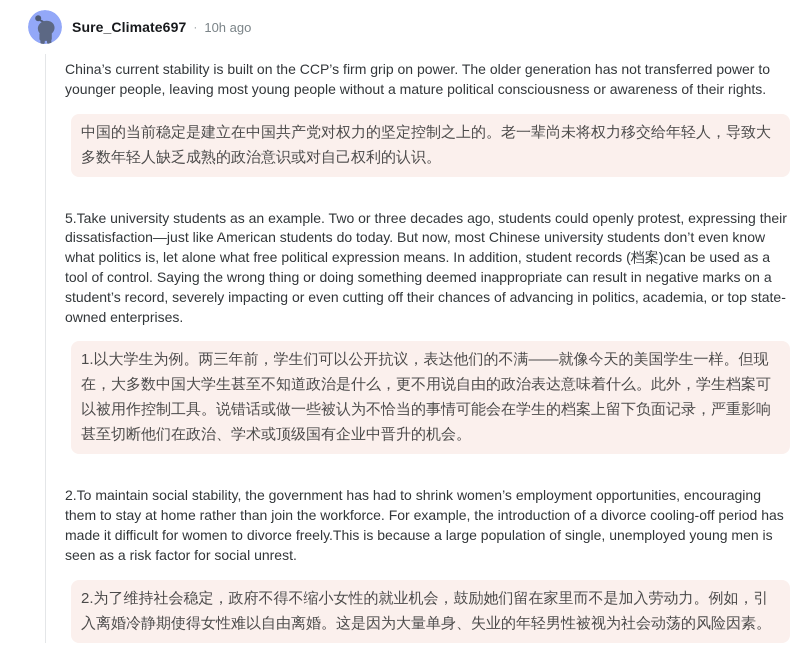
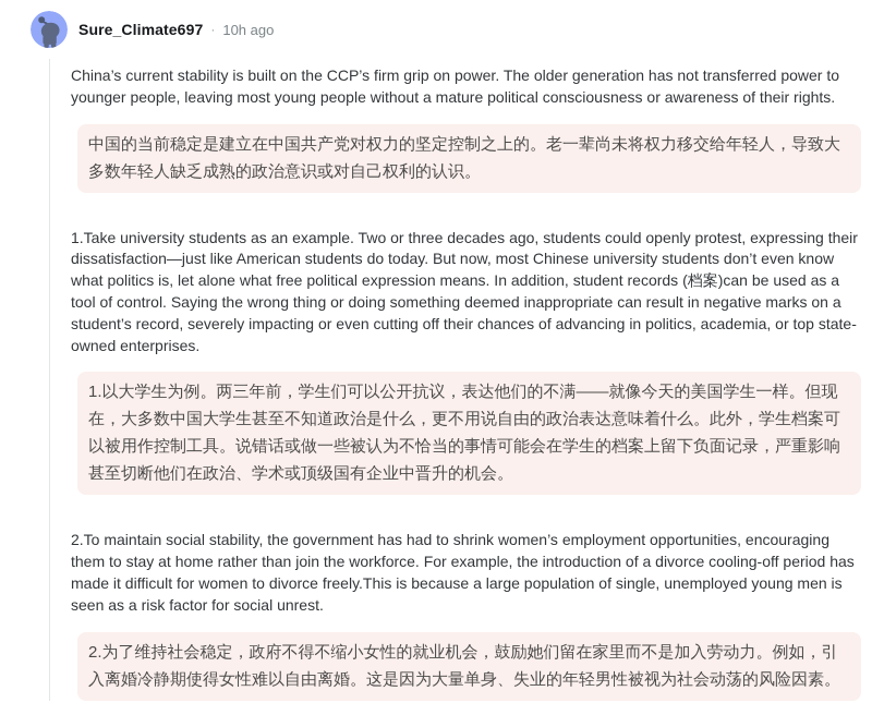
  Sure_Climate697
  ·
  10h ago
  China’s current stability is built on the CCP’s firm grip on power. The older generation has not transferred power to younger people, leaving most young people without a mature political consciousness or awareness of their rights.
  中国的当前稳定是建立在中国共产党对权力的坚定控制之上的。老一辈尚未将权力移交给年轻人，导致大多数年轻人缺乏成熟的政治意识或对自己权利的认识。
- 5.Take university students as an example. Two or three decades ago, students could openly protest, expressing their dissatisfaction—just like American students do today. But now, most Chinese university students don’t even know what politics is, let alone what free political expression means. In addition, student records (档案)can be used as a tool of control. Saying the wrong thing or doing something deemed inappropriate can result in negative marks on a student’s record, severely impacting or even cutting off their chances of advancing in politics, academia, or top state-owned enterprises.
+ 1.Take university students as an example. Two or three decades ago, students could openly protest, expressing their dissatisfaction—just like American students do today. But now, most Chinese university students don’t even know what politics is, let alone what free political expression means. In addition, student records (档案)can be used as a tool of control. Saying the wrong thing or doing something deemed inappropriate can result in negative marks on a student’s record, severely impacting or even cutting off their chances of advancing in politics, academia, or top state-owned enterprises.
  1.以大学生为例。两三年前，学生们可以公开抗议，表达他们的不满——就像今天的美国学生一样。但现在，大多数中国大学生甚至不知道政治是什么，更不用说自由的政治表达意味着什么。此外，学生档案可以被用作控制工具。说错话或做一些被认为不恰当的事情可能会在学生的档案上留下负面记录，严重影响甚至切断他们在政治、学术或顶级国有企业中晋升的机会。
  2.To maintain social stability, the government has had to shrink women’s employment opportunities, encouraging them to stay at home rather than join the workforce. For example, the introduction of a divorce cooling-off period has made it difficult for women to divorce freely.This is because a large population of single, unemployed young men is seen as a risk factor for social unrest.
  2.为了维持社会稳定，政府不得不缩小女性的就业机会，鼓励她们留在家里而不是加入劳动力。例如，引入离婚冷静期使得女性难以自由离婚。这是因为大量单身、失业的年轻男性被视为社会动荡的风险因素。
